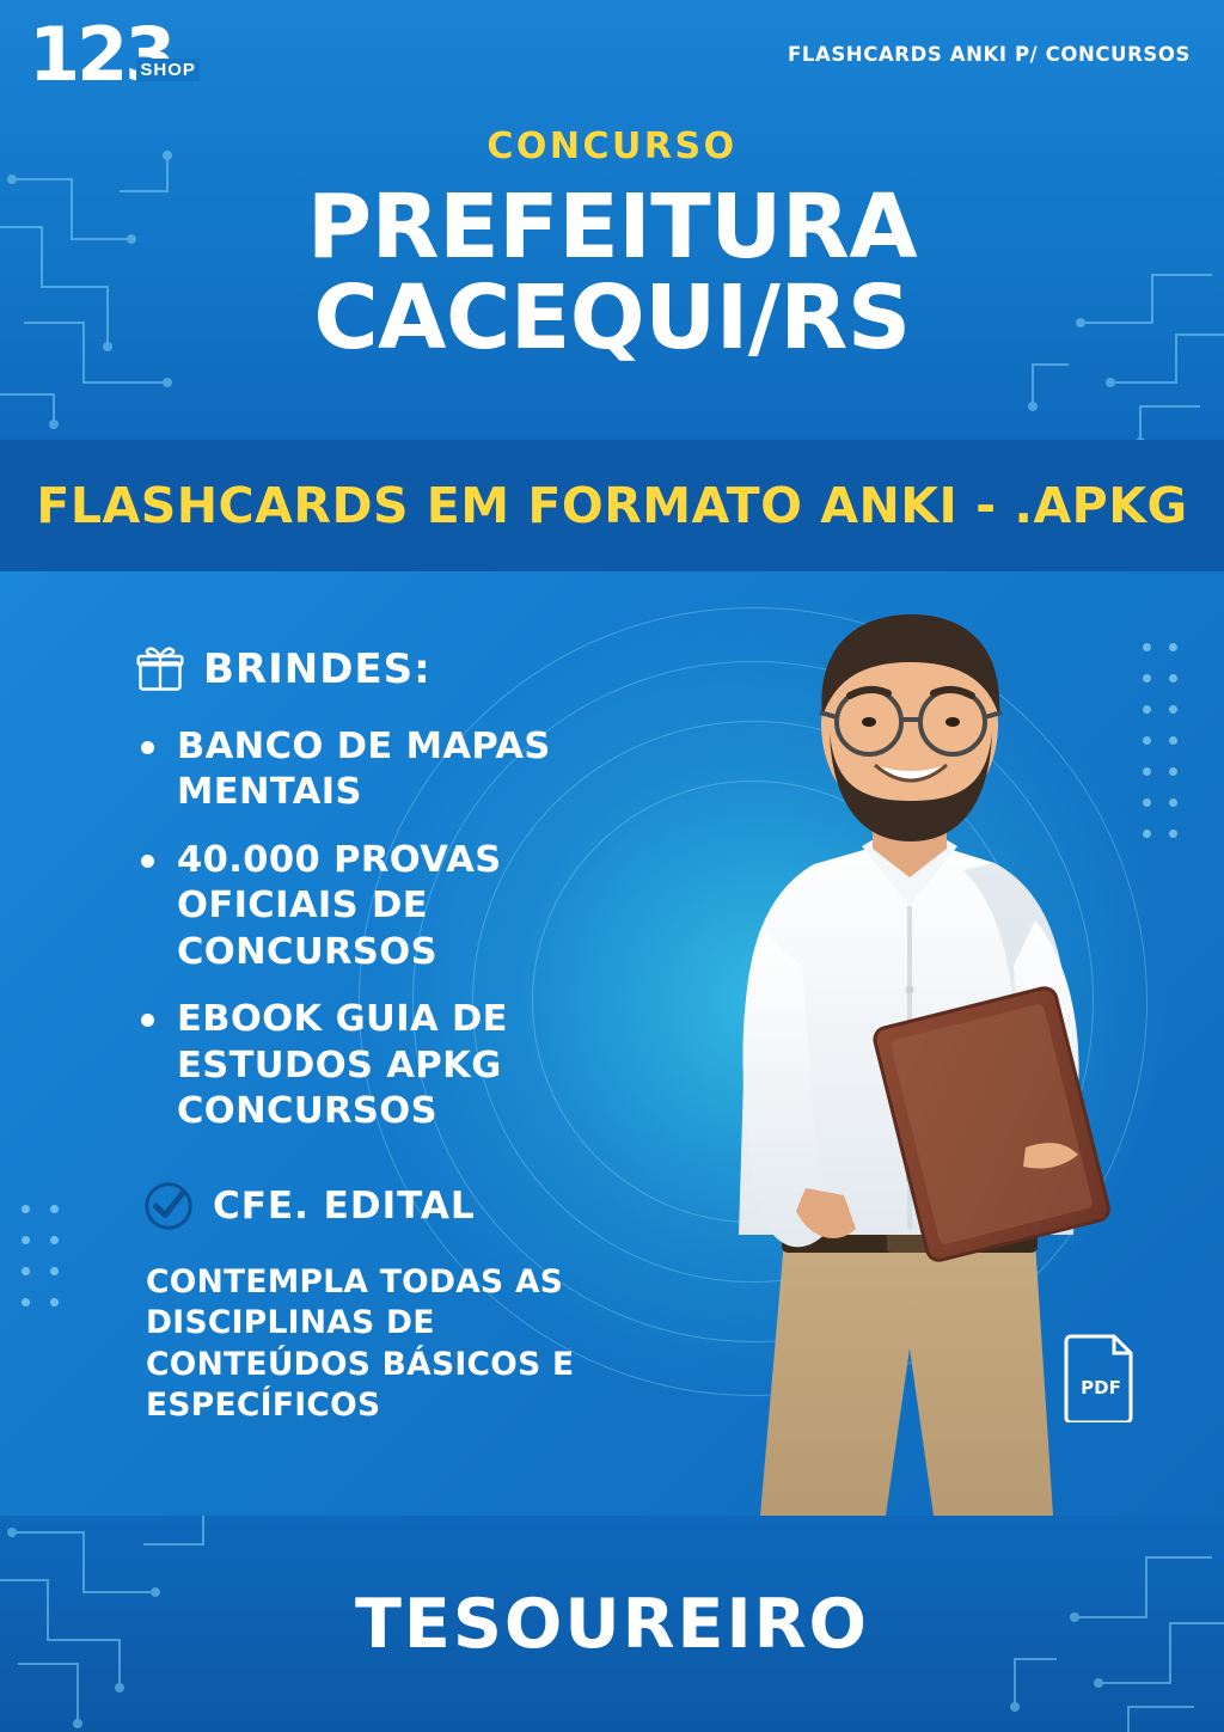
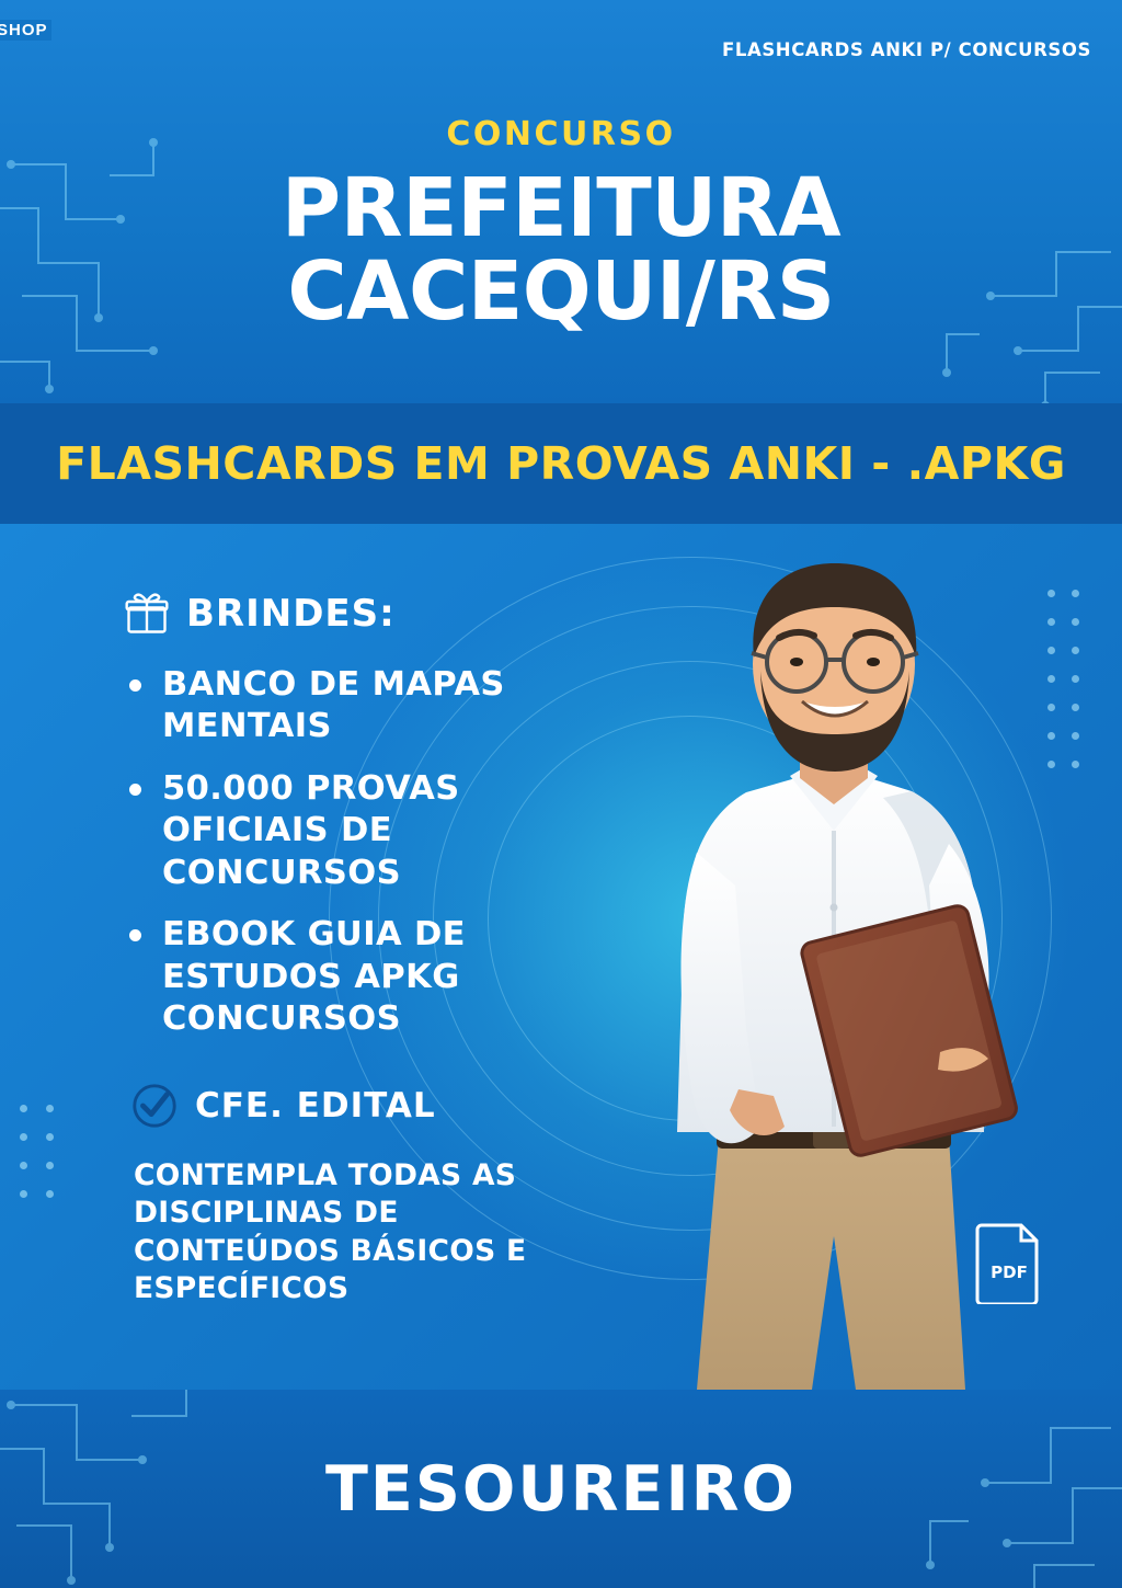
- 123
  SHOP
  FLASHCARDS ANKI P/ CONCURSOS
  CONCURSO
  PREFEITURA
  CACEQUI/RS
- FLASHCARDS EM FORMATO ANKI - .APKG
+ FLASHCARDS EM PROVAS ANKI - .APKG
  BRINDES:
  BANCO DE MAPAS MENTAIS
- 40.000 PROVAS OFICIAIS DE CONCURSOS
+ 50.000 PROVAS OFICIAIS DE CONCURSOS
  EBOOK GUIA DE ESTUDOS APKG CONCURSOS
  CFE. EDITAL
  CONTEMPLA TODAS AS DISCIPLINAS DE CONTEÚDOS BÁSICOS E ESPECÍFICOS
  PDF
  TESOUREIRO
